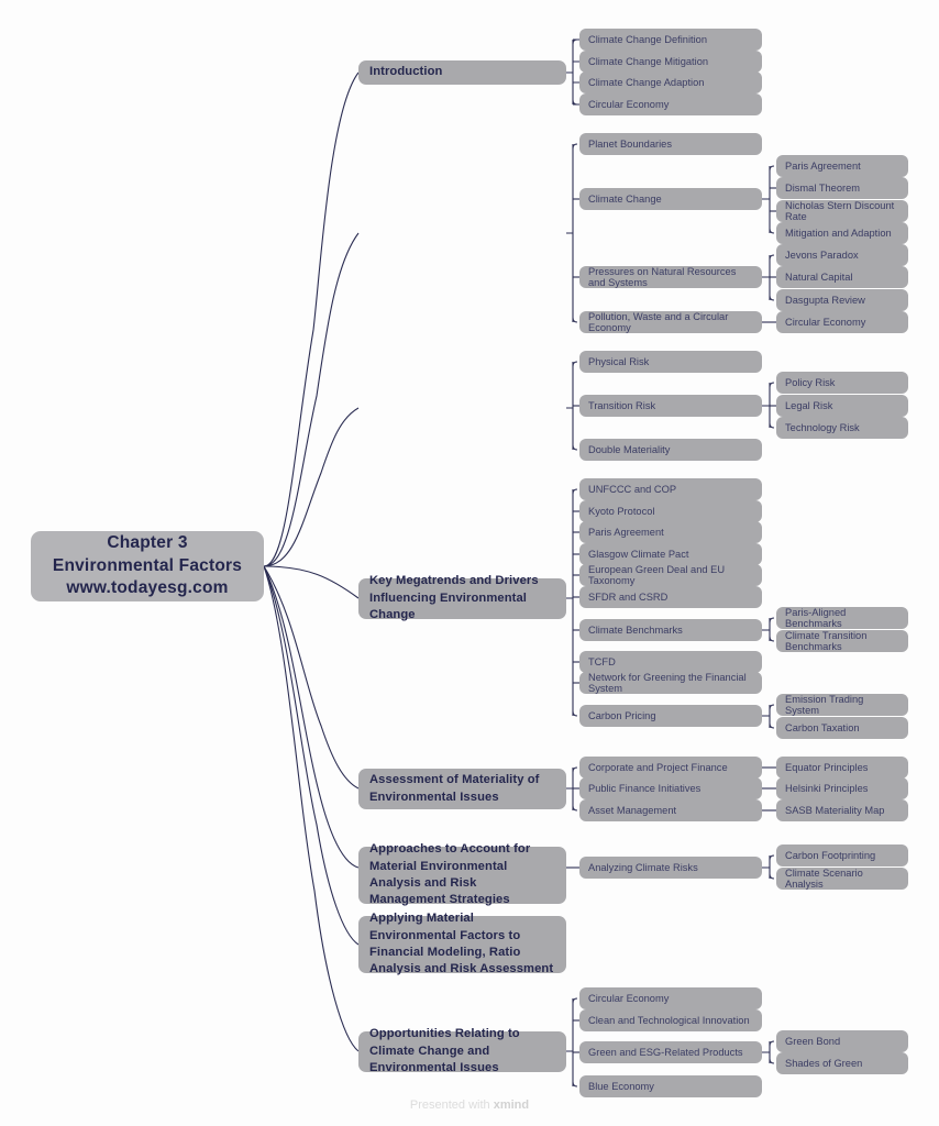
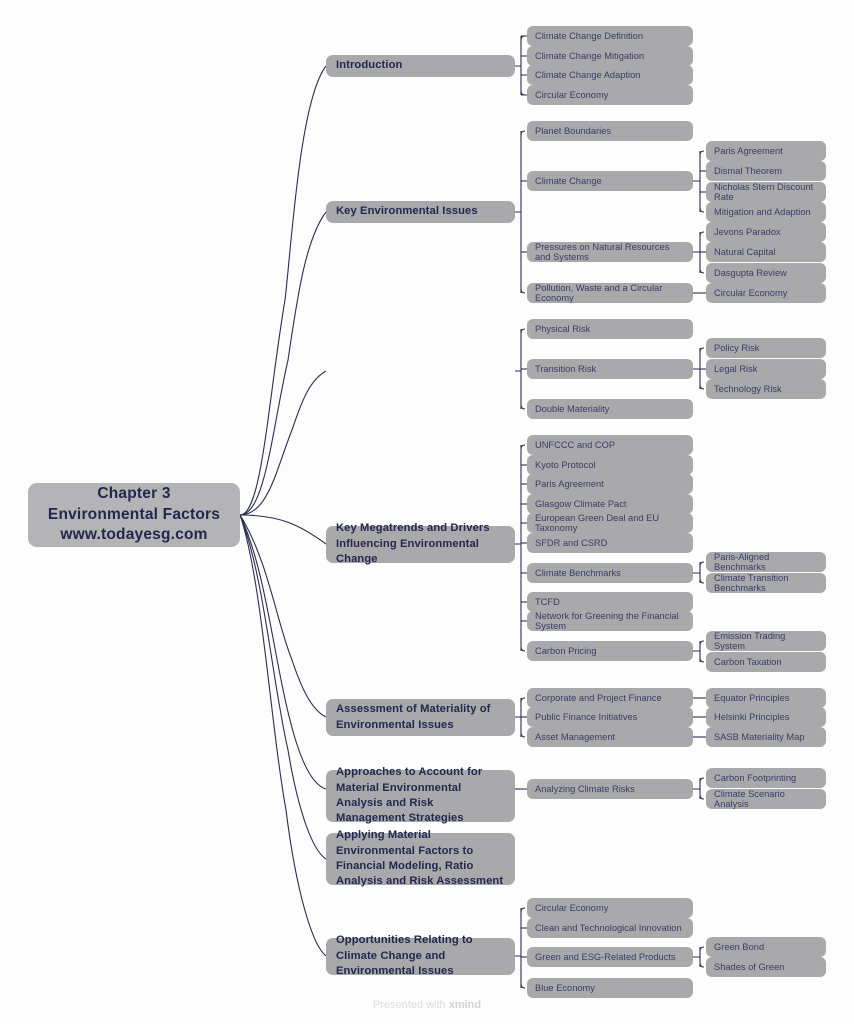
  Chapter 3
  Environmental Factors
  www.todayesg.com
  Introduction
  Climate Change Definition
  Climate Change Mitigation
  Climate Change Adaption
  Circular Economy
+ Key Environmental Issues
  Planet Boundaries
  Climate Change
  Pressures on Natural Resources and Systems
  Pollution, Waste and a Circular Economy
  Paris Agreement
  Dismal Theorem
  Nicholas Stern Discount Rate
  Mitigation and Adaption
  Jevons Paradox
  Natural Capital
  Dasgupta Review
  Circular Economy
  Physical Risk
  Transition Risk
  Double Materiality
  Policy Risk
  Legal Risk
  Technology Risk
  Key Megatrends and Drivers Influencing Environmental Change
  UNFCCC and COP
  Kyoto Protocol
  Paris Agreement
  Glasgow Climate Pact
  European Green Deal and EU Taxonomy
  SFDR and CSRD
  Climate Benchmarks
  TCFD
  Network for Greening the Financial System
  Carbon Pricing
  Paris-Aligned Benchmarks
  Climate Transition Benchmarks
  Emission Trading System
  Carbon Taxation
  Assessment of Materiality of Environmental Issues
  Corporate and Project Finance
  Public Finance Initiatives
  Asset Management
  Equator Principles
  Helsinki Principles
  SASB Materiality Map
  Approaches to Account for Material Environmental Analysis and Risk Management Strategies
  Analyzing Climate Risks
  Carbon Footprinting
  Climate Scenario Analysis
  Applying Material Environmental Factors to Financial Modeling, Ratio Analysis and Risk Assessment
  Opportunities Relating to Climate Change and Environmental Issues
  Circular Economy
  Clean and Technological Innovation
  Green and ESG-Related Products
  Blue Economy
  Green Bond
  Shades of Green
  Presented with xmind
